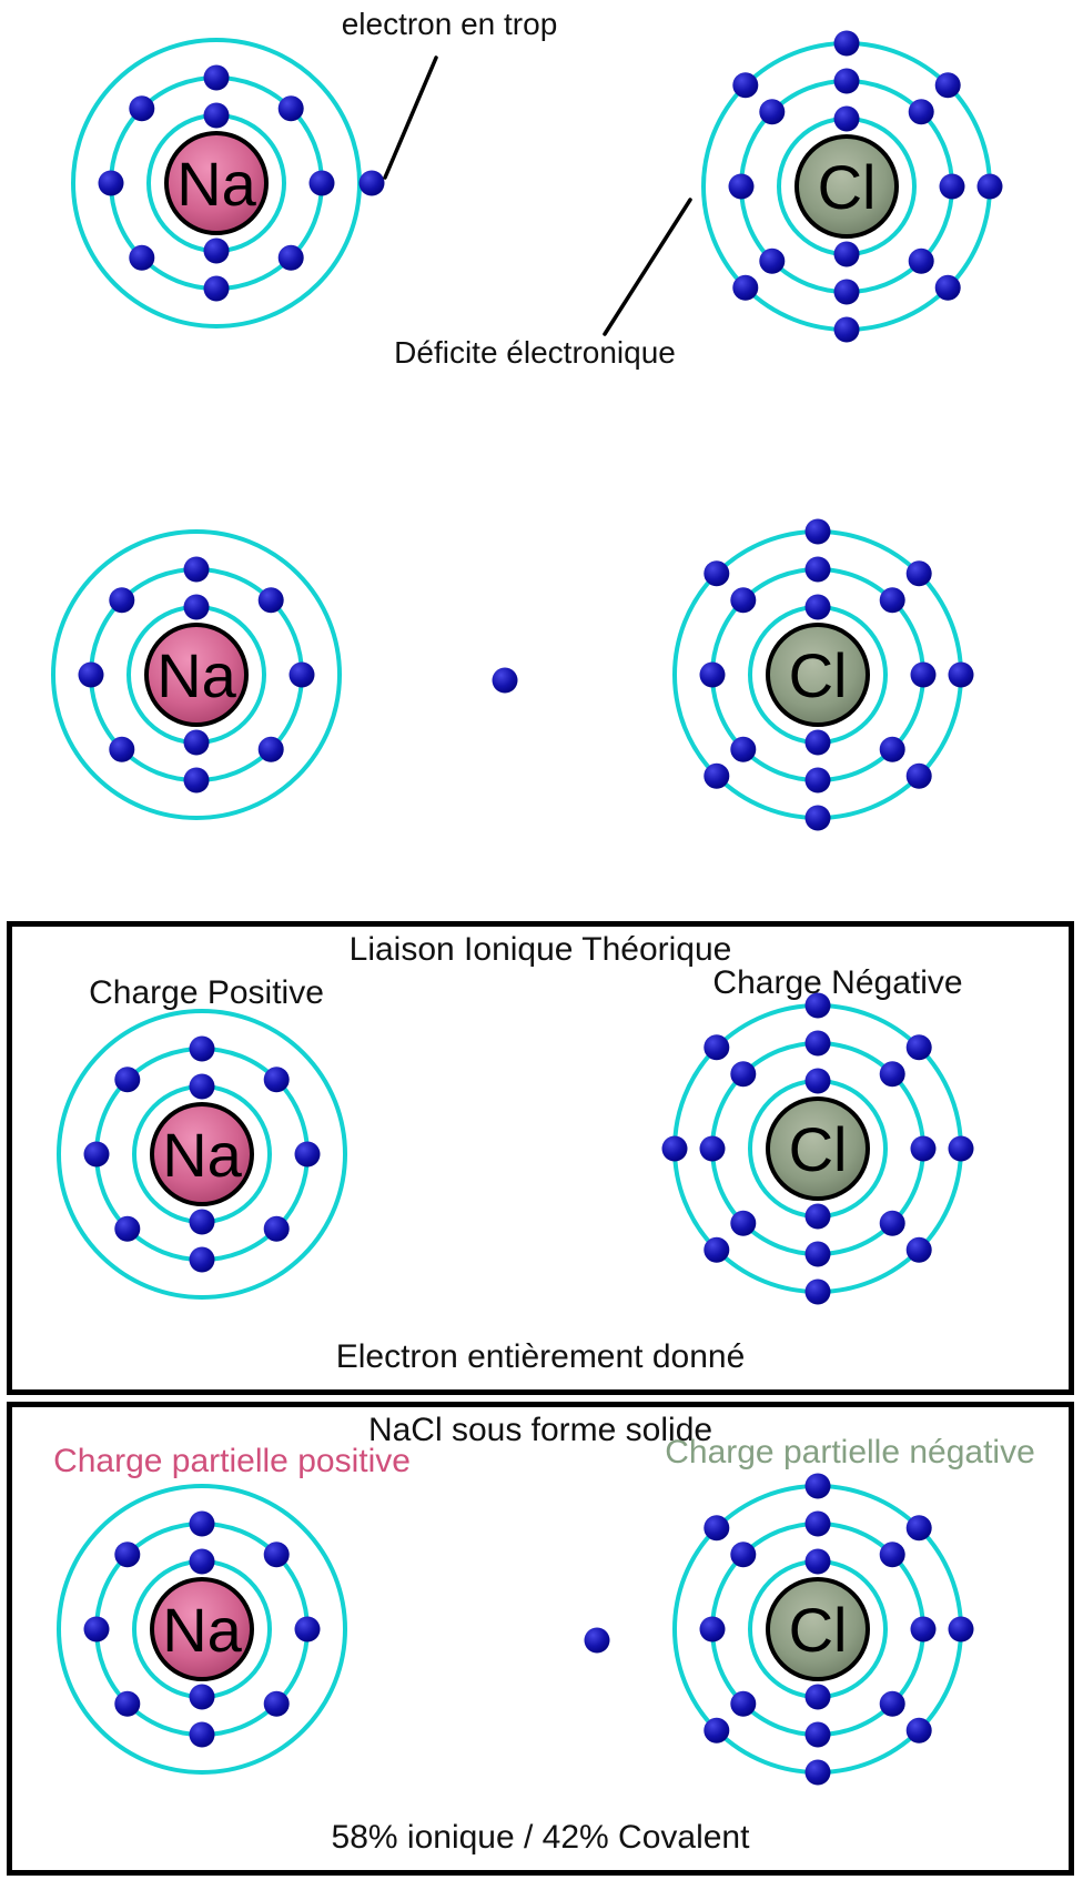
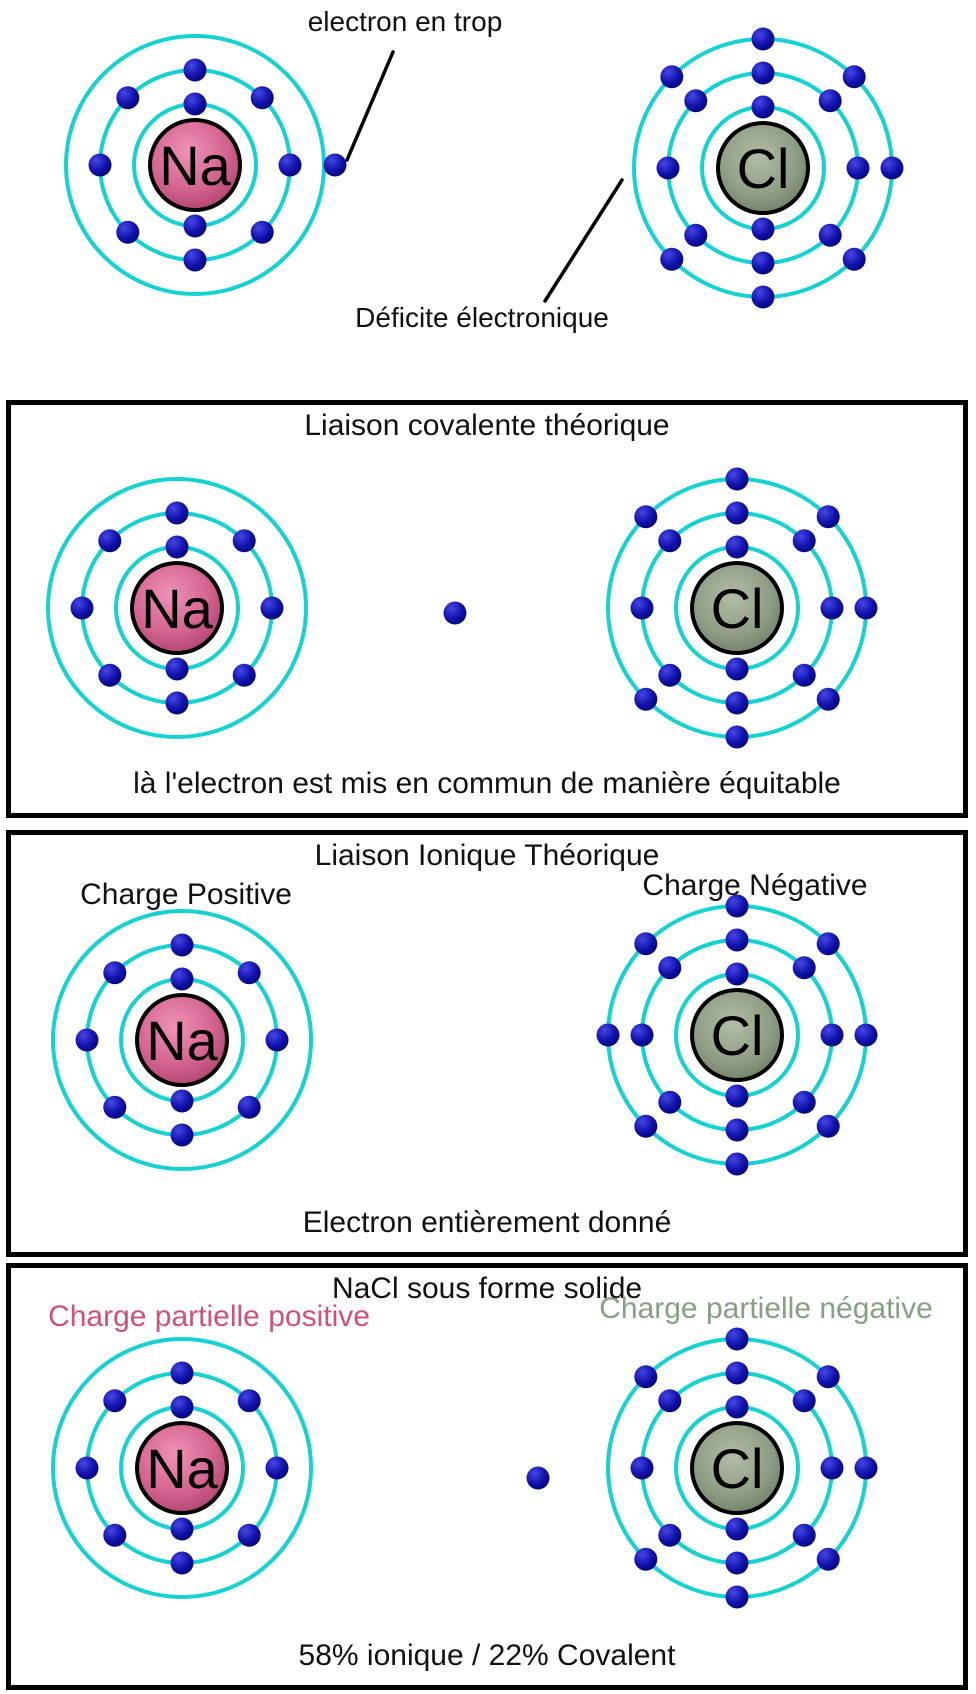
  electron en trop
  Déficite électronique
+ Liaison covalente théorique
+ là l'electron est mis en commun de manière équitable
  Liaison Ionique Théorique
  Charge Positive
  Charge Négative
  Electron entièrement donné
  NaCl sous forme solide
  Charge partielle positive
  Charge partielle négative
- 58% ionique / 42% Covalent
+ 58% ionique / 22% Covalent
  Na
  Cl
  Na
  Cl
  Na
  Cl
  Na
  Cl
